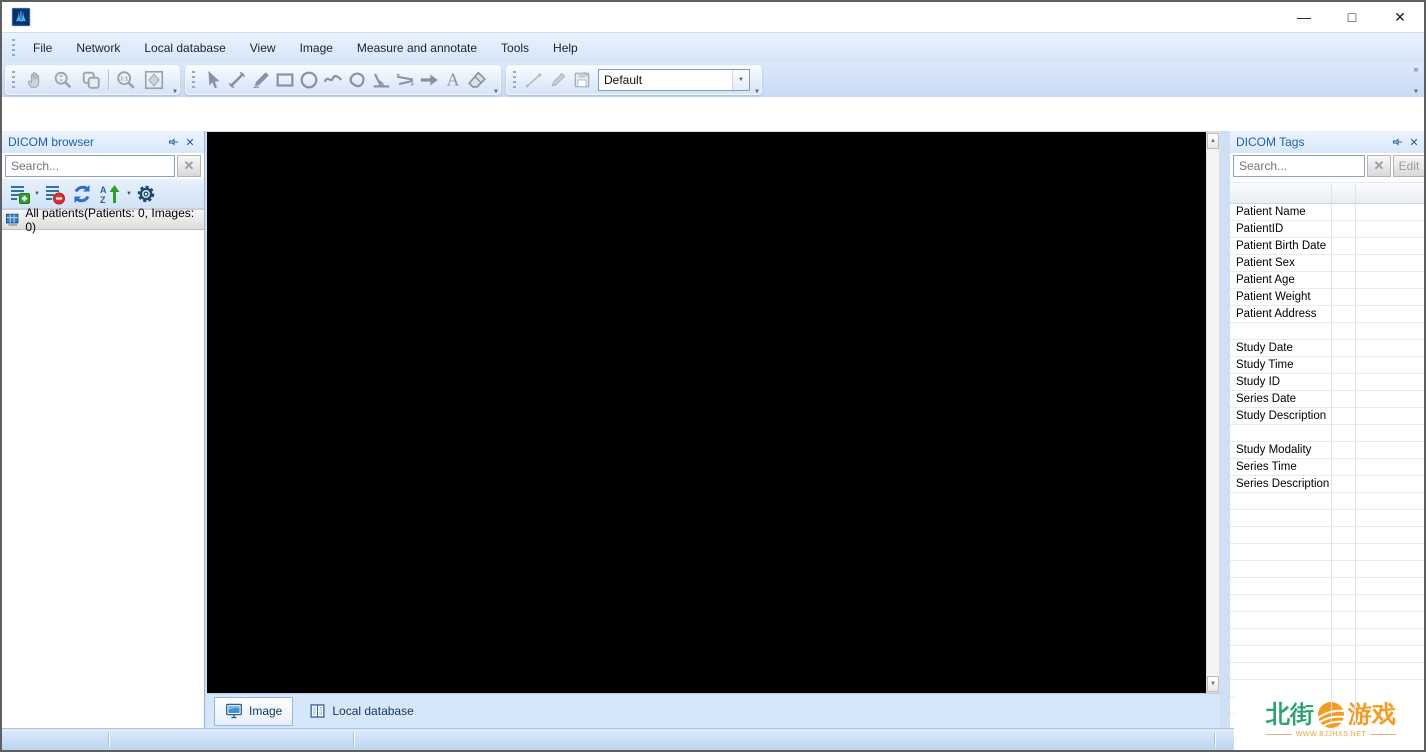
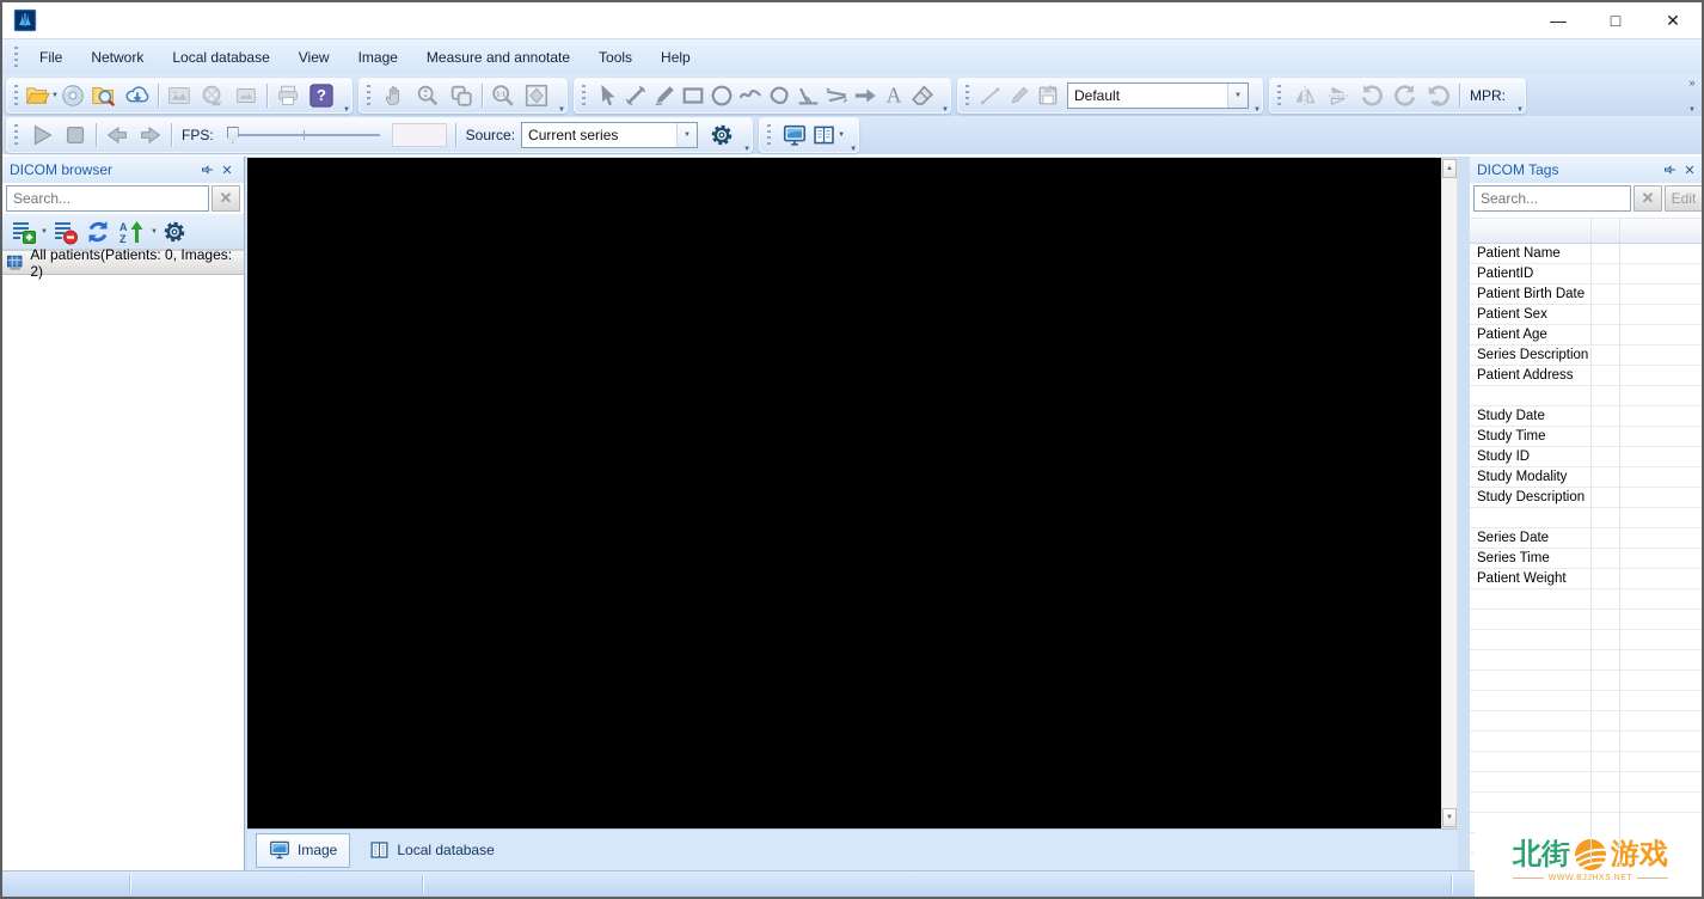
  —
  □
  ✕
  File
  Network
  Local database
  View
  Image
  Measure and annotate
  Tools
  Help
+ ?
  A
  Default
+ MPR:
  »
+ FPS:
+ Source:
+ Current series
  DICOM browser
  ✕
  Search...
  ✕
  A
  Z
- All patients(Patients: 0, Images: 0)
+ All patients(Patients: 0, Images: 2)
  Image
  Local database
  DICOM Tags
  ✕
  Search...
  ✕
  Edit
  Patient Name
  PatientID
  Patient Birth Date
  Patient Sex
  Patient Age
- Patient Weight
+ Series Description
  Patient Address
  Study Date
  Study Time
  Study ID
- Series Date
+ Study Modality
  Study Description
- Study Modality
+ Series Date
  Series Time
- Series Description
+ Patient Weight
  北街
  游戏
